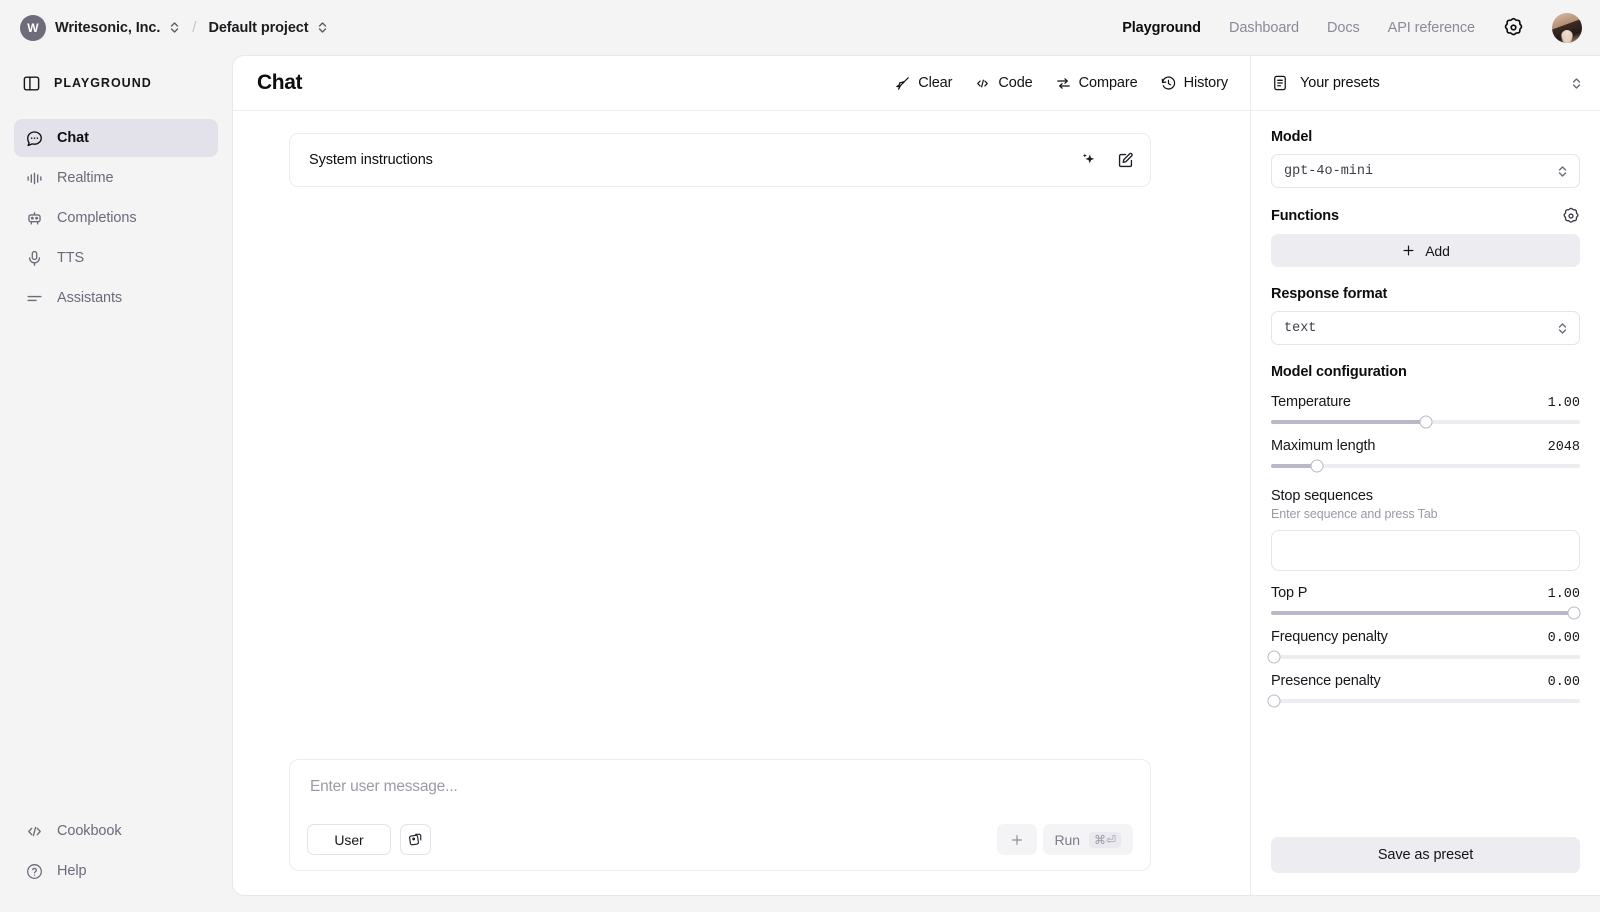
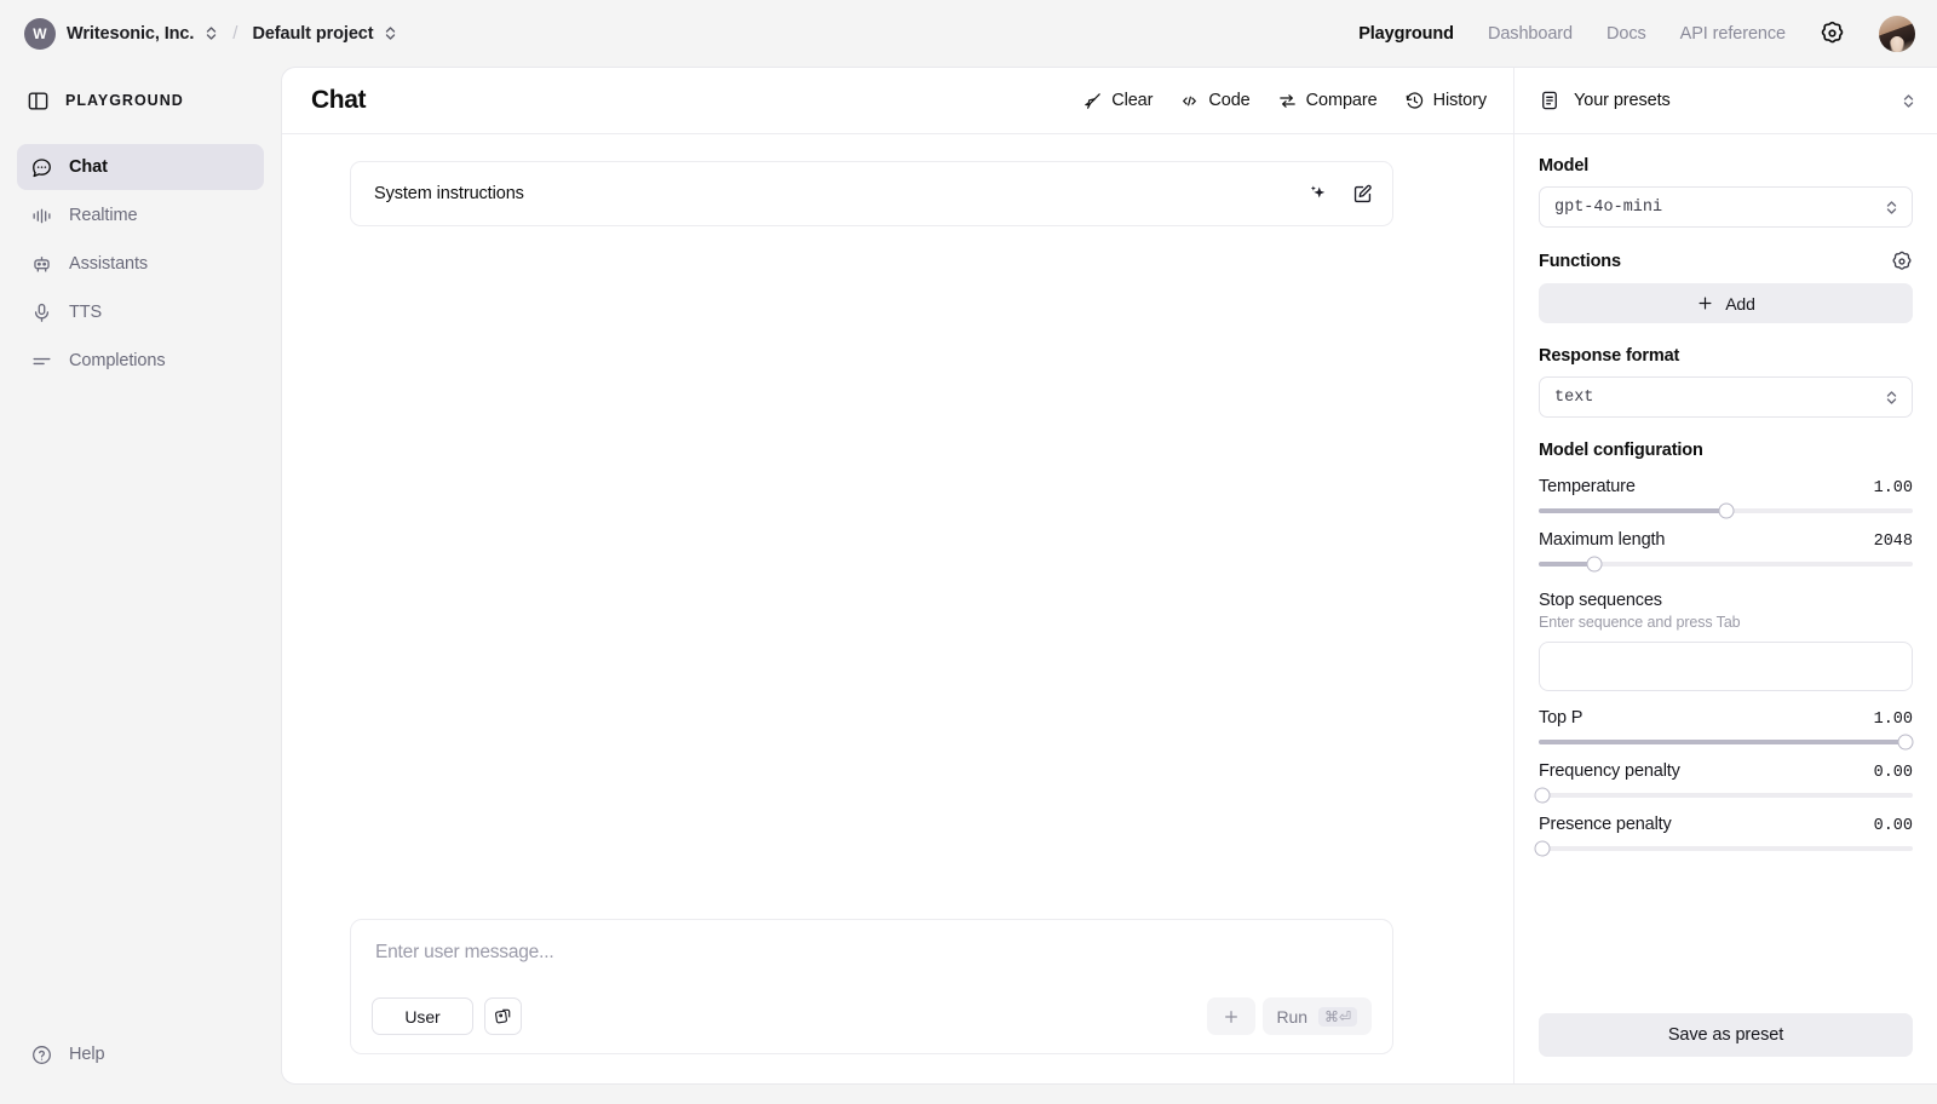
  W
  Writesonic, Inc.
  /
  Default project
  Playground
  Dashboard
  Docs
  API reference
  PLAYGROUND
  Chat
  Realtime
- Completions
+ Assistants
  TTS
- Assistants
+ Completions
- Cookbook
  Help
  Chat
  Clear
  Code
  Compare
  History
  System instructions
  Enter user message...
  User
  Run
  ⌘⏎
  Your presets
  Model
  gpt-4o-mini
  Functions
  Add
  Response format
  text
  Model configuration
  Temperature
  1.00
  Maximum length
  2048
  Stop sequences
  Enter sequence and press Tab
  Top P
  1.00
  Frequency penalty
  0.00
  Presence penalty
  0.00
  Save as preset
